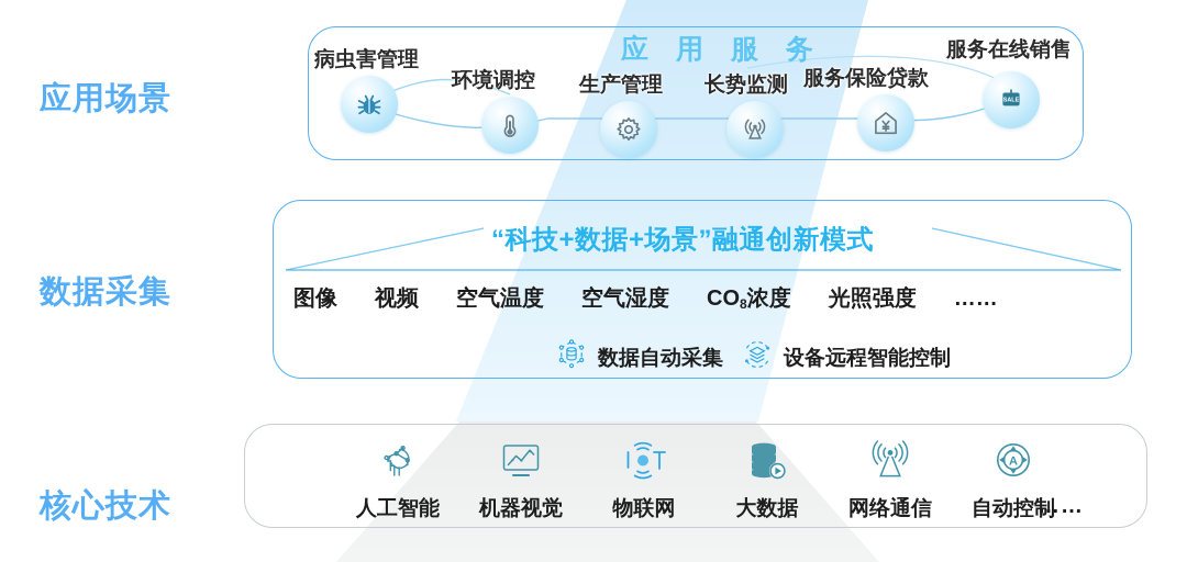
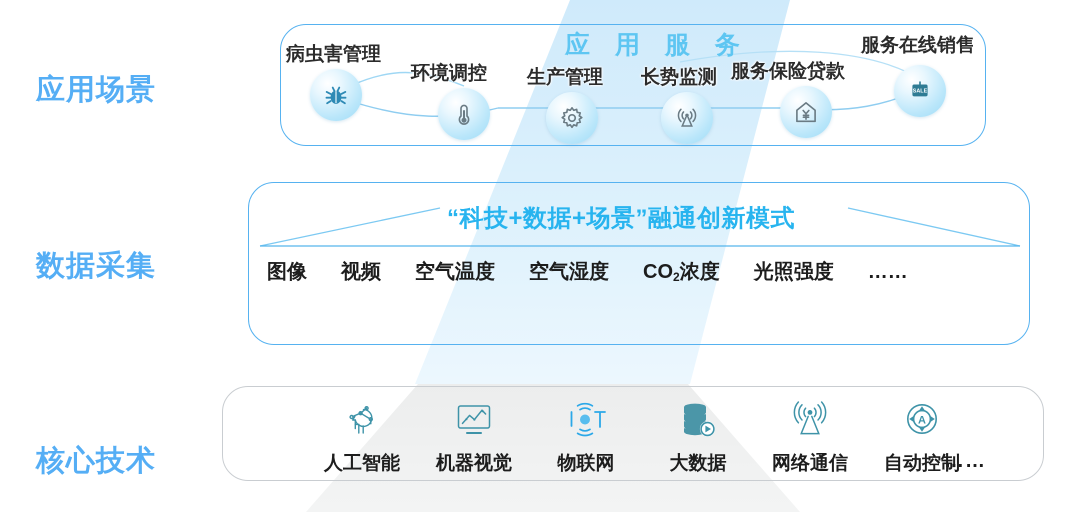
  应用场景
  数据采集
  核心技术
  应 用 服 务
  病虫害管理
  环境调控
  生产管理
  长势监测
  服务保险贷款
  服务在线销售
  “科技+数据+场景”融通创新模式
  图像
  视频
  空气温度
  空气湿度
- CO8浓度
+ CO2浓度
  光照强度
  ……
- 数据自动采集
- 设备远程智能控制
  人工智能
  机器视觉
  物联网
  大数据
  网络通信
  A
  自动控制
  ……
